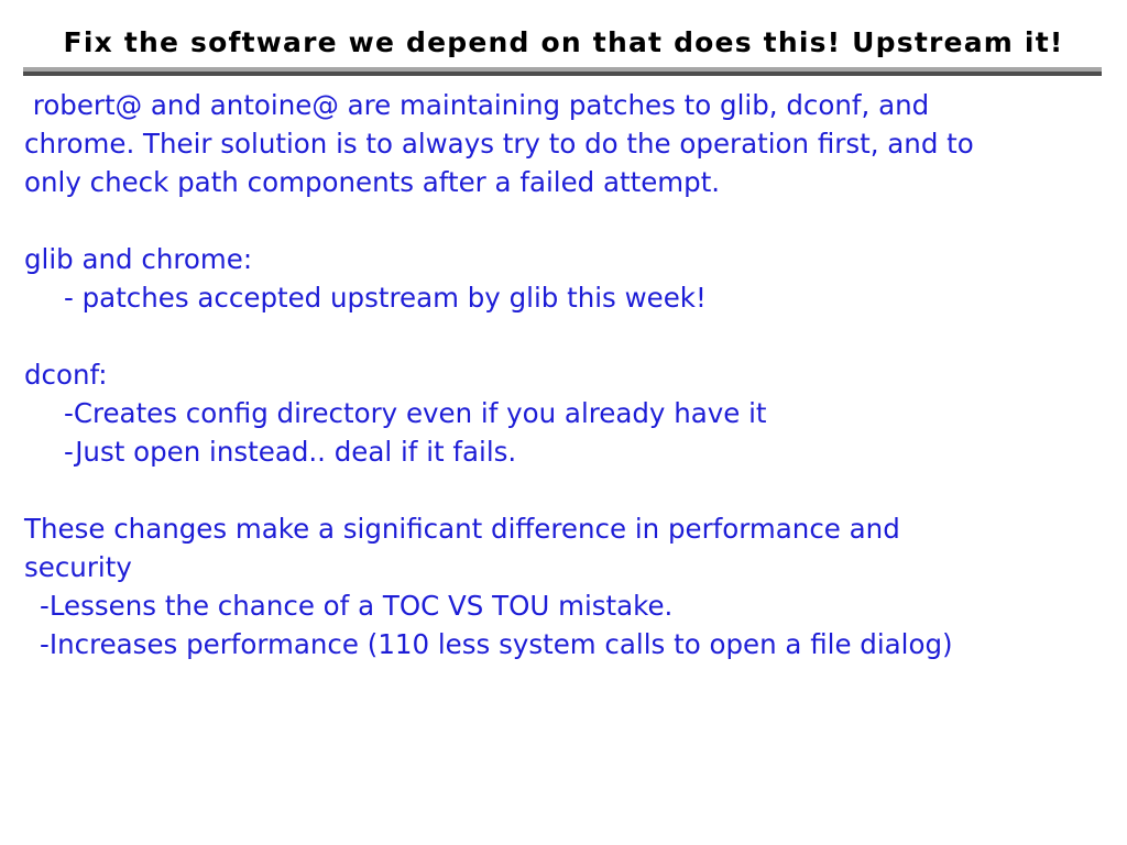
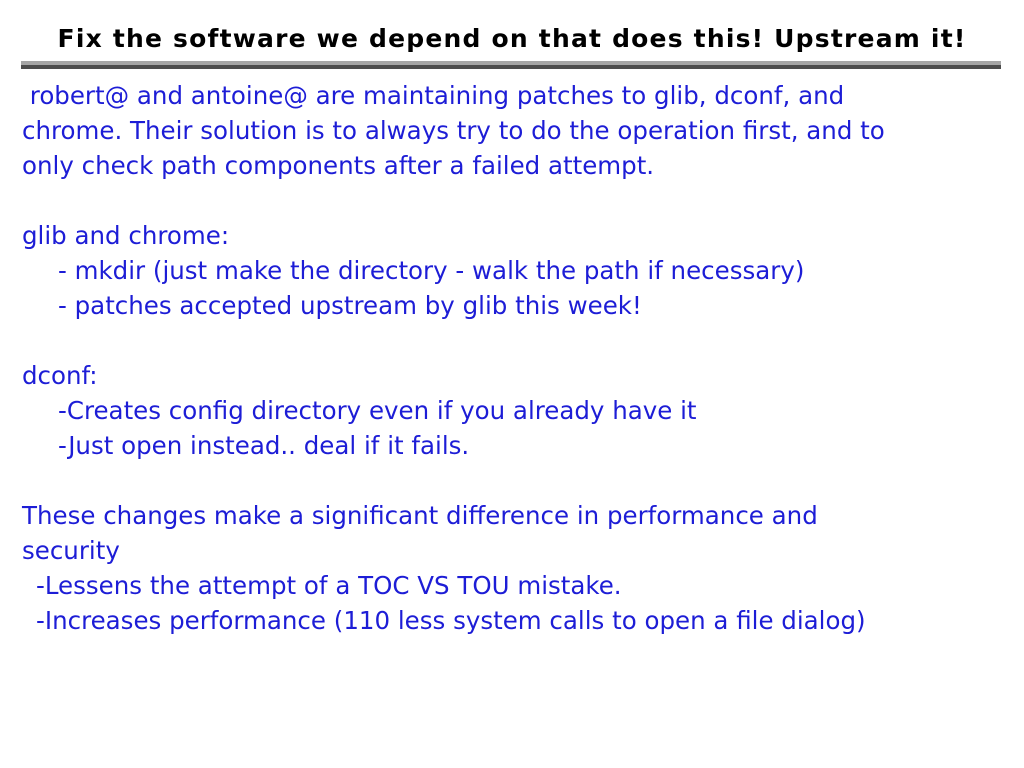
  Fix the software we depend on that does this! Upstream it!
  robert@ and antoine@ are maintaining patches to glib, dconf, and
  chrome. Their solution is to always try to do the operation first, and to
  only check path components after a failed attempt.
  glib and chrome:
+ - mkdir (just make the directory - walk the path if necessary)
  - patches accepted upstream by glib this week!
  dconf:
  -Creates config directory even if you already have it
  -Just open instead.. deal if it fails.
  These changes make a significant difference in performance and
  security
- -Lessens the chance of a TOC VS TOU mistake.
+ -Lessens the attempt of a TOC VS TOU mistake.
  -Increases performance (110 less system calls to open a file dialog)
